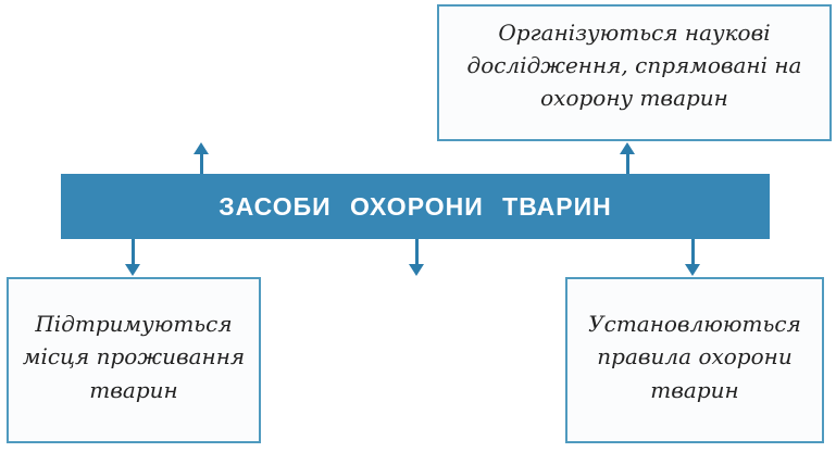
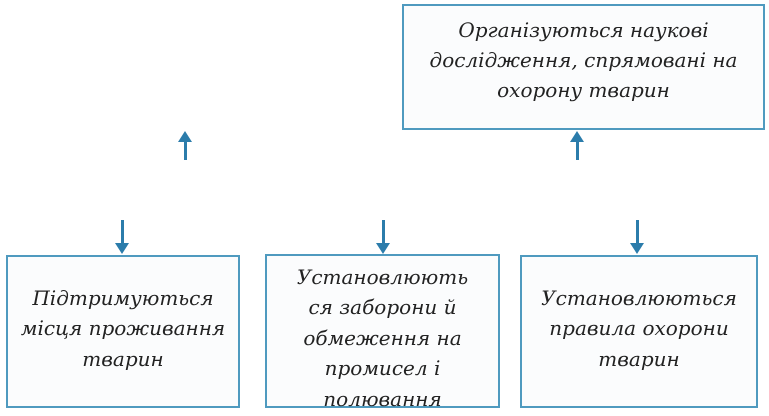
  Організуються наукові
  дослідження, спрямовані на
  охорону тварин
- ЗАСОБИ ОХОРОНИ ТВАРИН
  Підтримуються
  місця проживання
  тварин
+ Установлюють
+ ся заборони й
+ обмеження на
+ промисел і
+ полювання
  Установлюються
  правила охорони
  тварин
